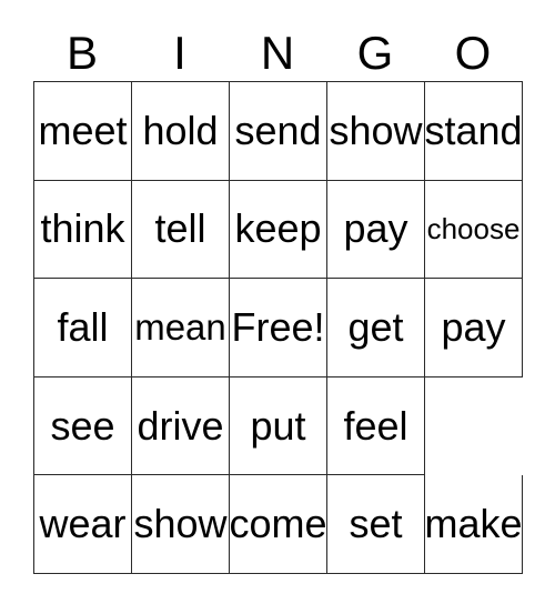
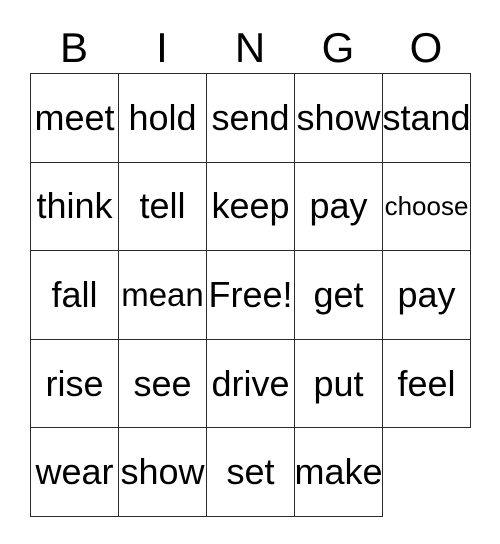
  B
  I
  N
  G
  O
  meet
  hold
  send
  show
  stand
  think
  tell
  keep
  pay
  choose
  fall
  mean
  Free!
  get
  pay
+ rise
  see
  drive
  put
  feel
  wear
  show
- come
  set
  make
